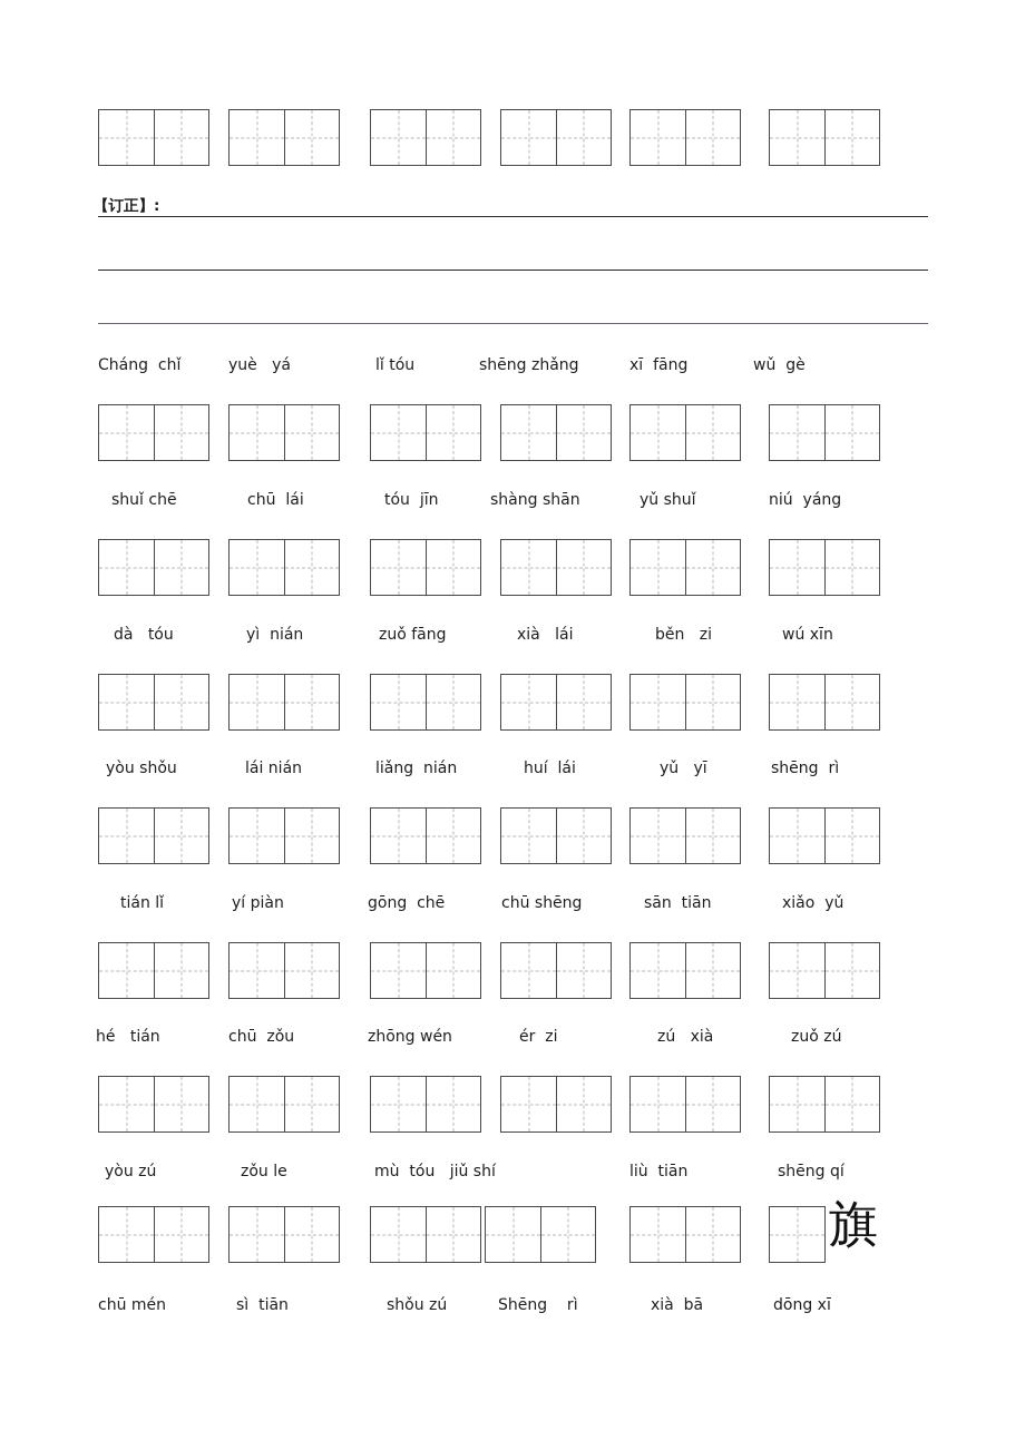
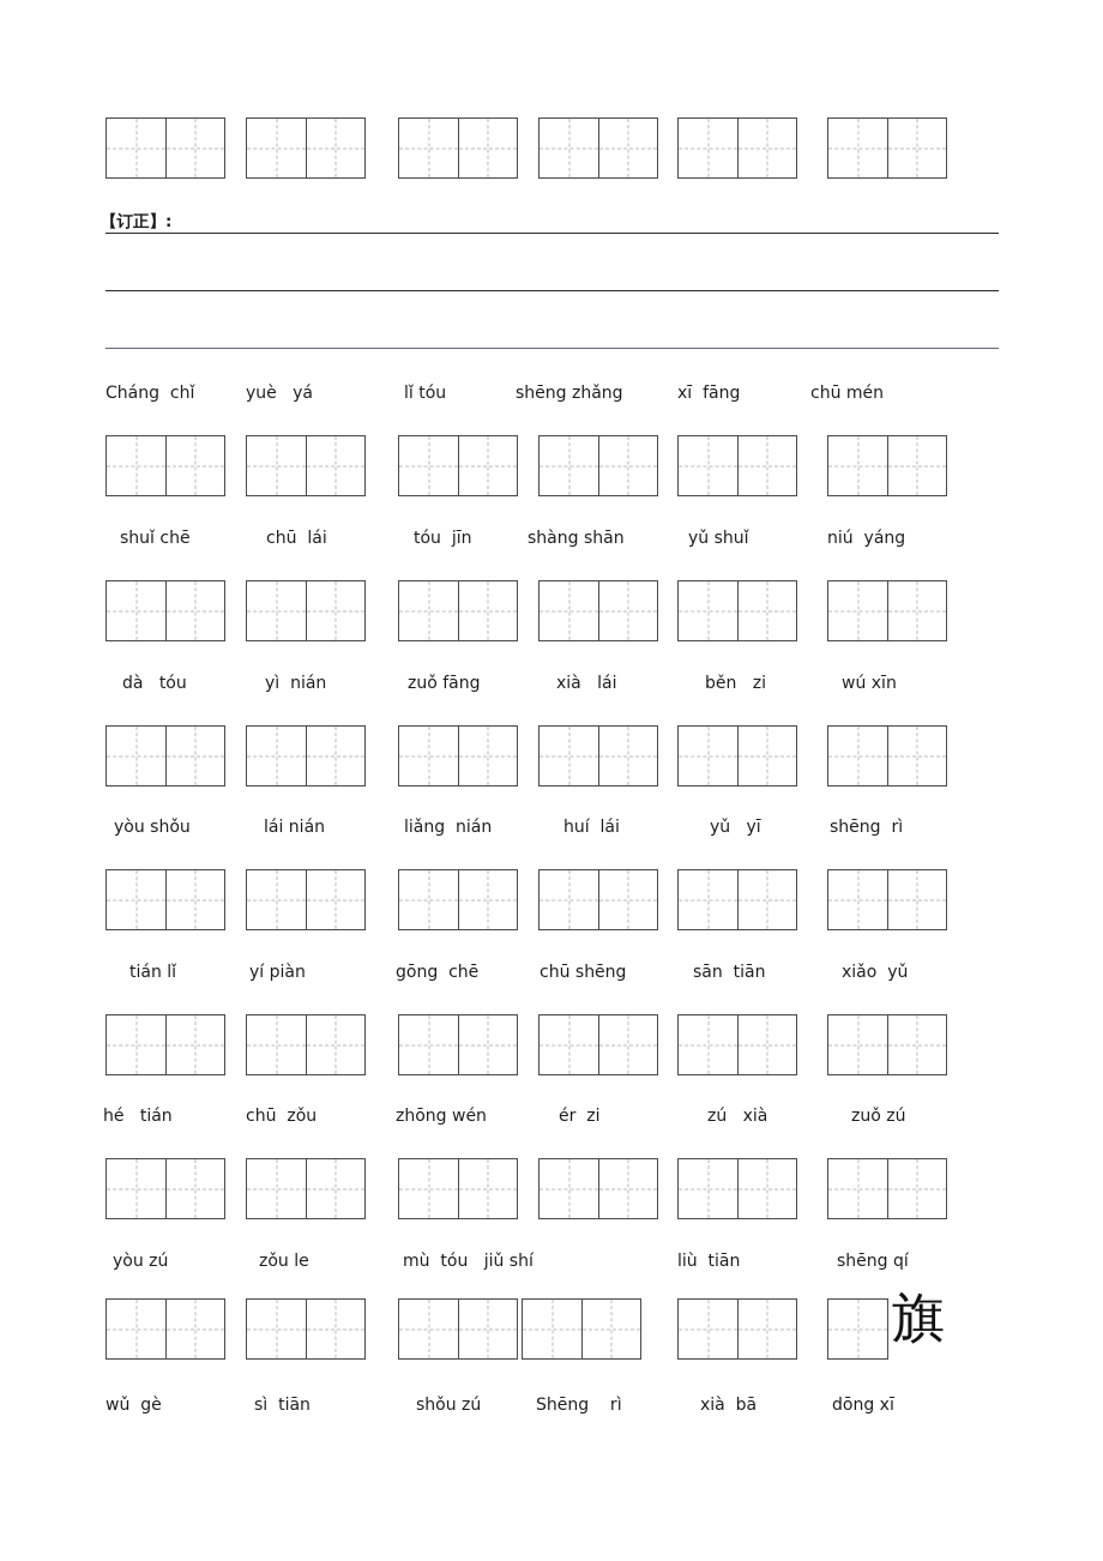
  【订正】:
  Cháng chǐ
  yuè yá
  lǐ tóu
  shēng zhǎng
  xī fāng
- wǔ gè
+ chū mén
  shuǐ chē
  chū lái
  tóu jīn
  shàng shān
  yǔ shuǐ
  niú yáng
  dà tóu
  yì nián
  zuǒ fāng
  xià lái
  běn zi
  wú xīn
  yòu shǒu
  lái nián
  liǎng nián
  huí lái
  yǔ yī
  shēng rì
  tián lǐ
  yí piàn
  gōng chē
  chū shēng
  sān tiān
  xiǎo yǔ
  hé tián
  chū zǒu
  zhōng wén
  ér zi
  zú xià
  zuǒ zú
  yòu zú
  zǒu le
  mù tóu jiǔ shí
  liù tiān
  shēng qí
  旗
- chū mén
+ wǔ gè
  sì tiān
  shǒu zú
  Shēng rì
  xià bā
  dōng xī
